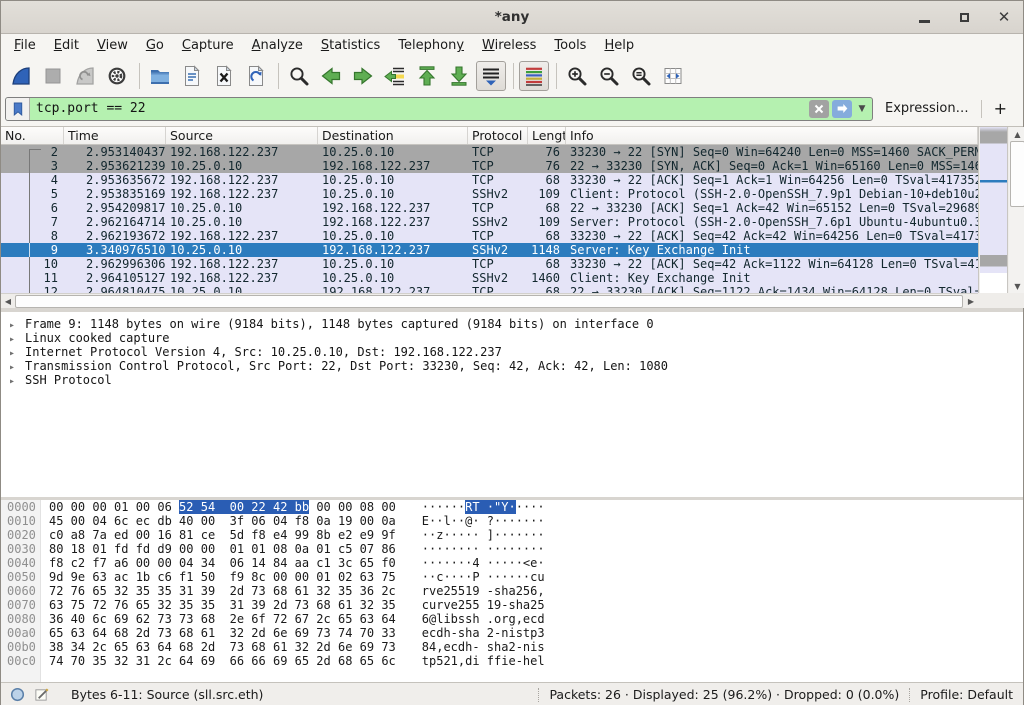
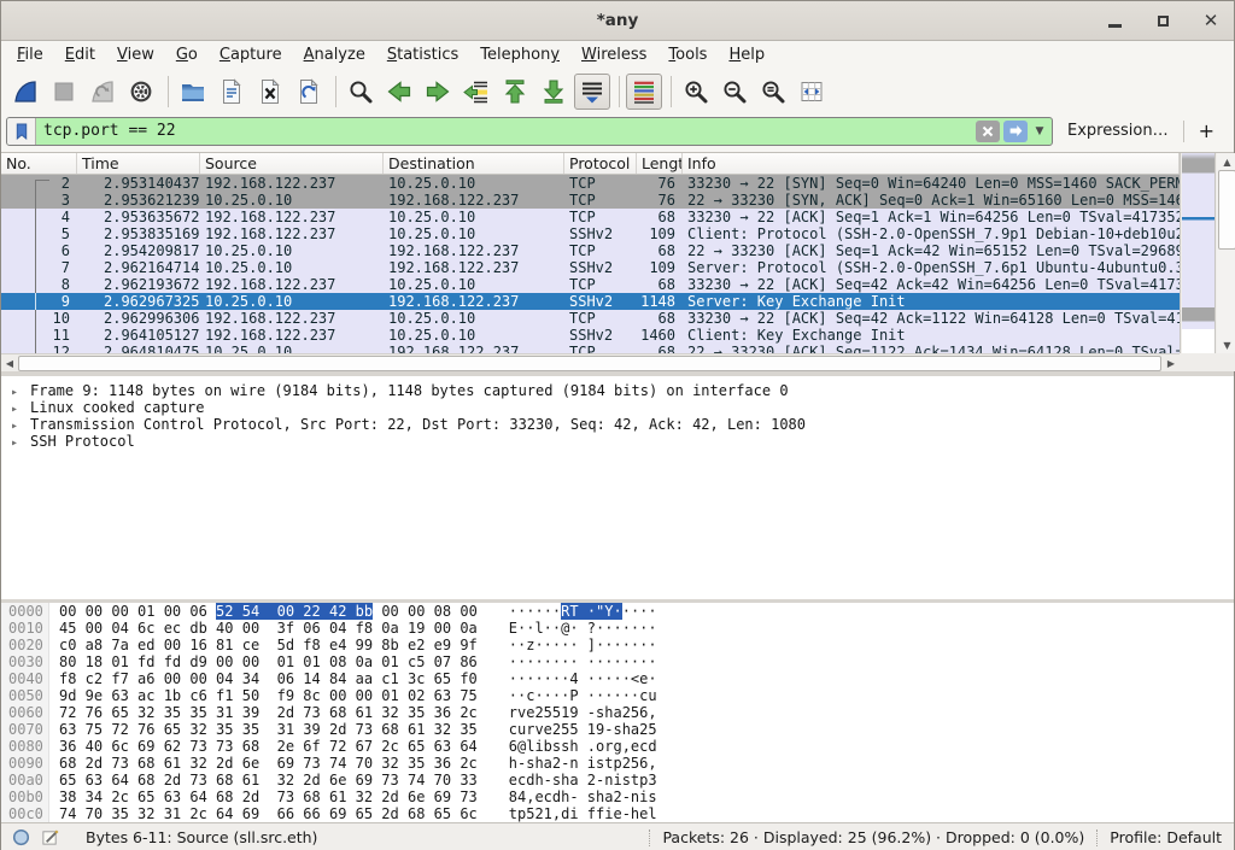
  *any
  ✕
  File
  Edit
  View
  Go
  Capture
  Analyze
  Statistics
  Telephony
  Wireless
  Tools
  Help
  tcp.port == 22
  ▼
  Expression…
  +
  No.
  Time
  Source
  Destination
  Protocol
  Lengt
  Info
  2
  2.953140437
  192.168.122.237
  10.25.0.10
  TCP
  76
  33230 → 22 [SYN] Seq=0 Win=64240 Len=0 MSS=1460 SACK_PER
  3
  2.953621239
  10.25.0.10
  192.168.122.237
  TCP
  76
  22 → 33230 [SYN, ACK] Seq=0 Ack=1 Win=65160 Len=0 MSS=14
  4
  2.953635672
  192.168.122.237
  10.25.0.10
  TCP
  68
  33230 → 22 [ACK] Seq=1 Ack=1 Win=64256 Len=0 TSval=41735
  5
  2.953835169
  192.168.122.237
  10.25.0.10
  SSHv2
  109
  Client: Protocol (SSH-2.0-OpenSSH_7.9p1 Debian-10+deb10u
  6
  2.954209817
  10.25.0.10
  192.168.122.237
  TCP
  68
  22 → 33230 [ACK] Seq=1 Ack=42 Win=65152 Len=0 TSval=2968
  7
  2.962164714
  10.25.0.10
  192.168.122.237
  SSHv2
  109
  Server: Protocol (SSH-2.0-OpenSSH_7.6p1 Ubuntu-4ubuntu0.
  8
  2.962193672
  192.168.122.237
  10.25.0.10
  TCP
  68
  33230 → 22 [ACK] Seq=42 Ack=42 Win=64256 Len=0 TSval=417
  9
- 3.340976510
+ 2.962967325
  10.25.0.10
  192.168.122.237
  SSHv2
  1148
  Server: Key Exchange Init
  10
  2.962996306
  192.168.122.237
  10.25.0.10
  TCP
  68
  33230 → 22 [ACK] Seq=42 Ack=1122 Win=64128 Len=0 TSval=4
  11
  2.964105127
  192.168.122.237
  10.25.0.10
  SSHv2
  1460
  Client: Key Exchange Init
  12
  2.964810475
  10.25.0.10
  192.168.122.237
  TCP
  68
  22 → 33230 [ACK] Seq=1122 Ack=1434 Win=64128 Len=0 TSval
  ▲
  ▼
  ◀
  ▶
  ▸ Frame 9: 1148 bytes on wire (9184 bits), 1148 bytes captured (9184 bits) on interface 0
  ▸ Linux cooked capture
- ▸ Internet Protocol Version 4, Src: 10.25.0.10, Dst: 192.168.122.237
  ▸ Transmission Control Protocol, Src Port: 22, Dst Port: 33230, Seq: 42, Ack: 42, Len: 1080
  ▸ SSH Protocol
  0000 00 00 00 01 00 06 52 54 00 22 42 bb 00 00 08 00 ······RT ·"Y·····
  0010 45 00 04 6c ec db 40 00 3f 06 04 f8 0a 19 00 0a E··l··@· ?·······
  0020 c0 a8 7a ed 00 16 81 ce 5d f8 e4 99 8b e2 e9 9f ··z····· ]·······
  0030 80 18 01 fd fd d9 00 00 01 01 08 0a 01 c5 07 86 ········ ········
  0040 f8 c2 f7 a6 00 00 04 34 06 14 84 aa c1 3c 65 f0 ·······4 ·····<e·
  0050 9d 9e 63 ac 1b c6 f1 50 f9 8c 00 00 01 02 63 75 ··c····P ······cu
  0060 72 76 65 32 35 35 31 39 2d 73 68 61 32 35 36 2c rve25519 -sha256,
  0070 63 75 72 76 65 32 35 35 31 39 2d 73 68 61 32 35 curve255 19-sha25
  0080 36 40 6c 69 62 73 73 68 2e 6f 72 67 2c 65 63 64 6@libssh .org,ecd
+ 0090 68 2d 73 68 61 32 2d 6e 69 73 74 70 32 35 36 2c h-sha2-n istp256,
  00a0 65 63 64 68 2d 73 68 61 32 2d 6e 69 73 74 70 33 ecdh-sha 2-nistp3
  00b0 38 34 2c 65 63 64 68 2d 73 68 61 32 2d 6e 69 73 84,ecdh- sha2-nis
  00c0 74 70 35 32 31 2c 64 69 66 66 69 65 2d 68 65 6c tp521,di ffie-hel
  Bytes 6-11: Source (sll.src.eth)
  Packets: 26 · Displayed: 25 (96.2%) · Dropped: 0 (0.0%)
  Profile: Default
